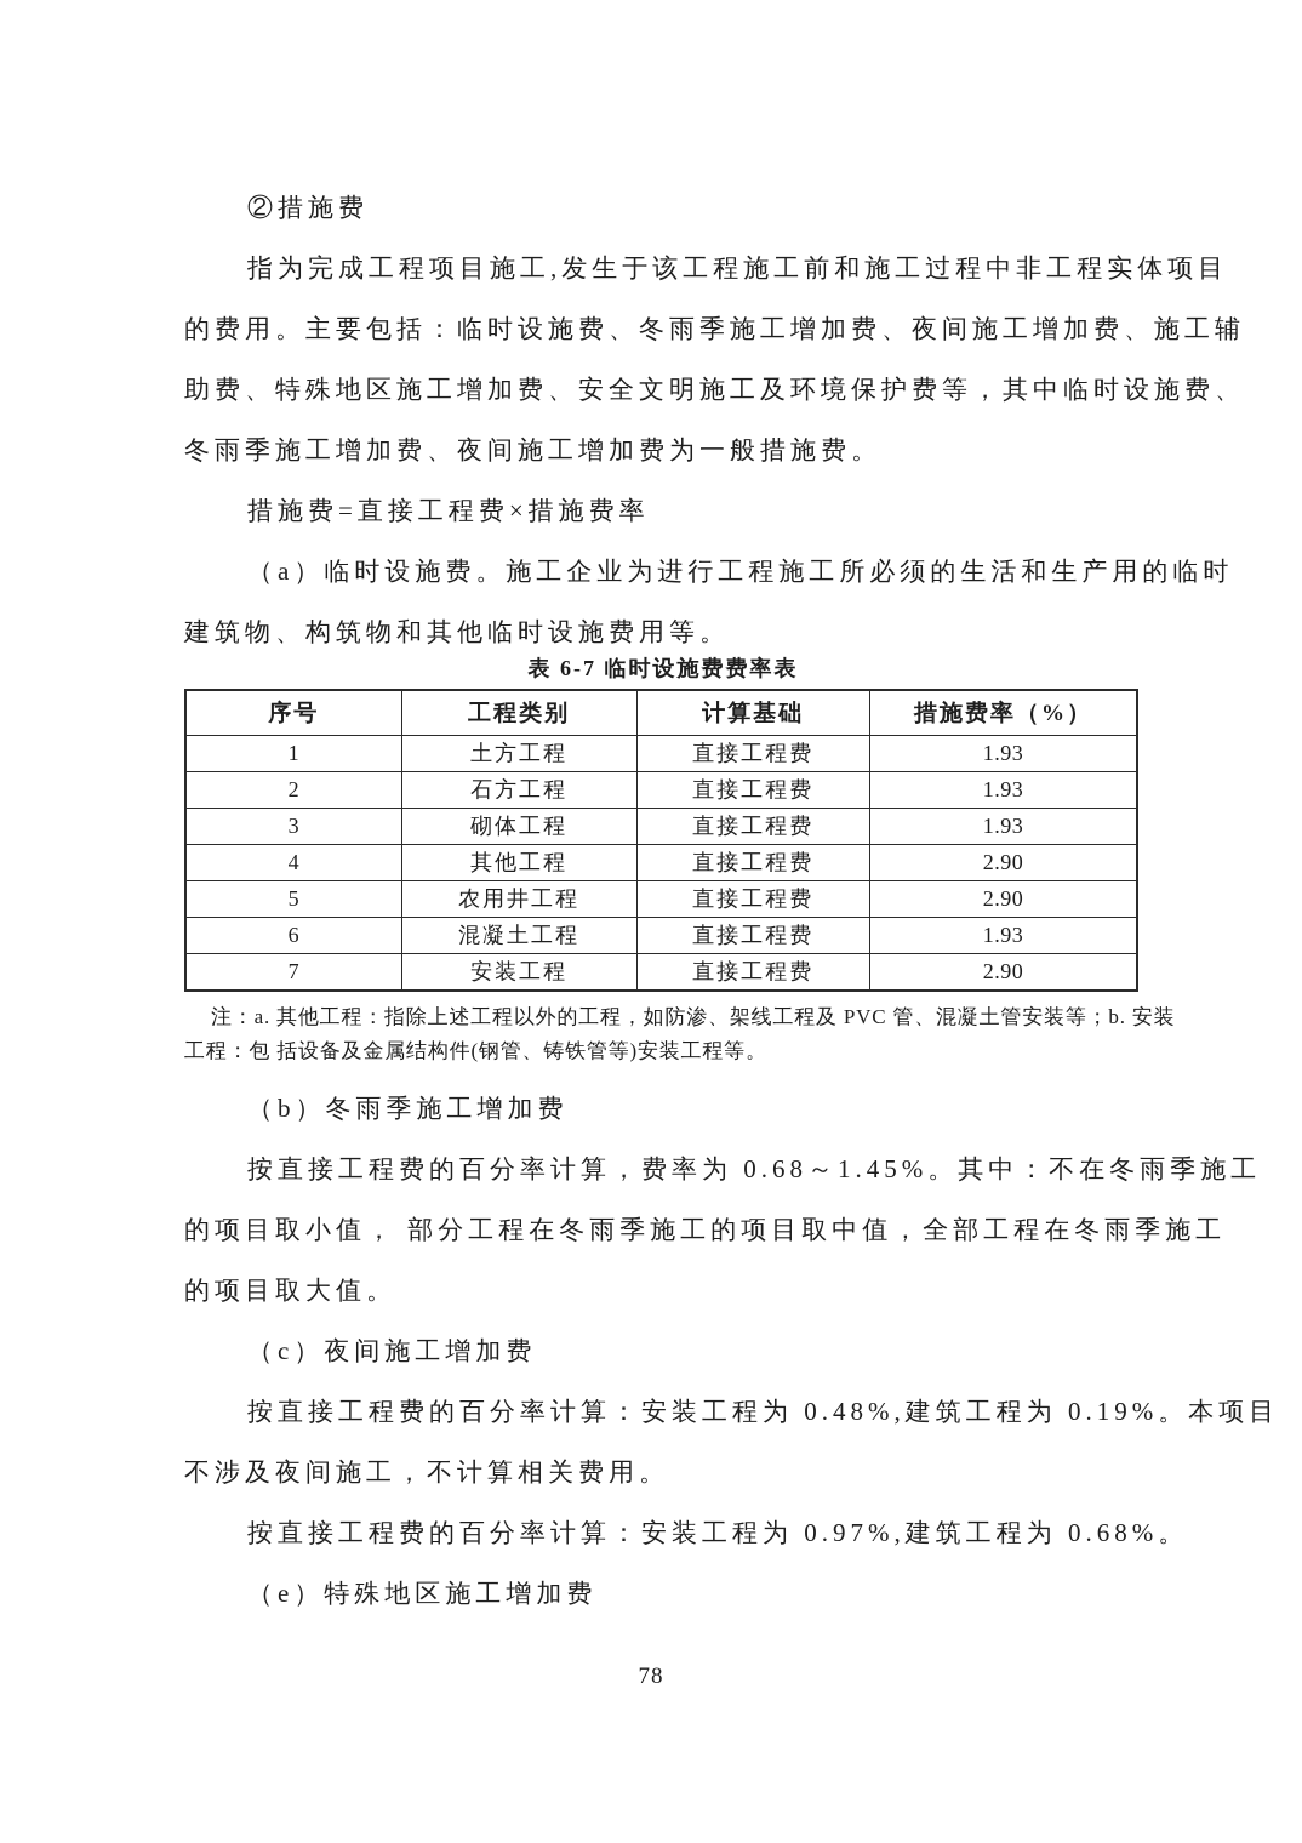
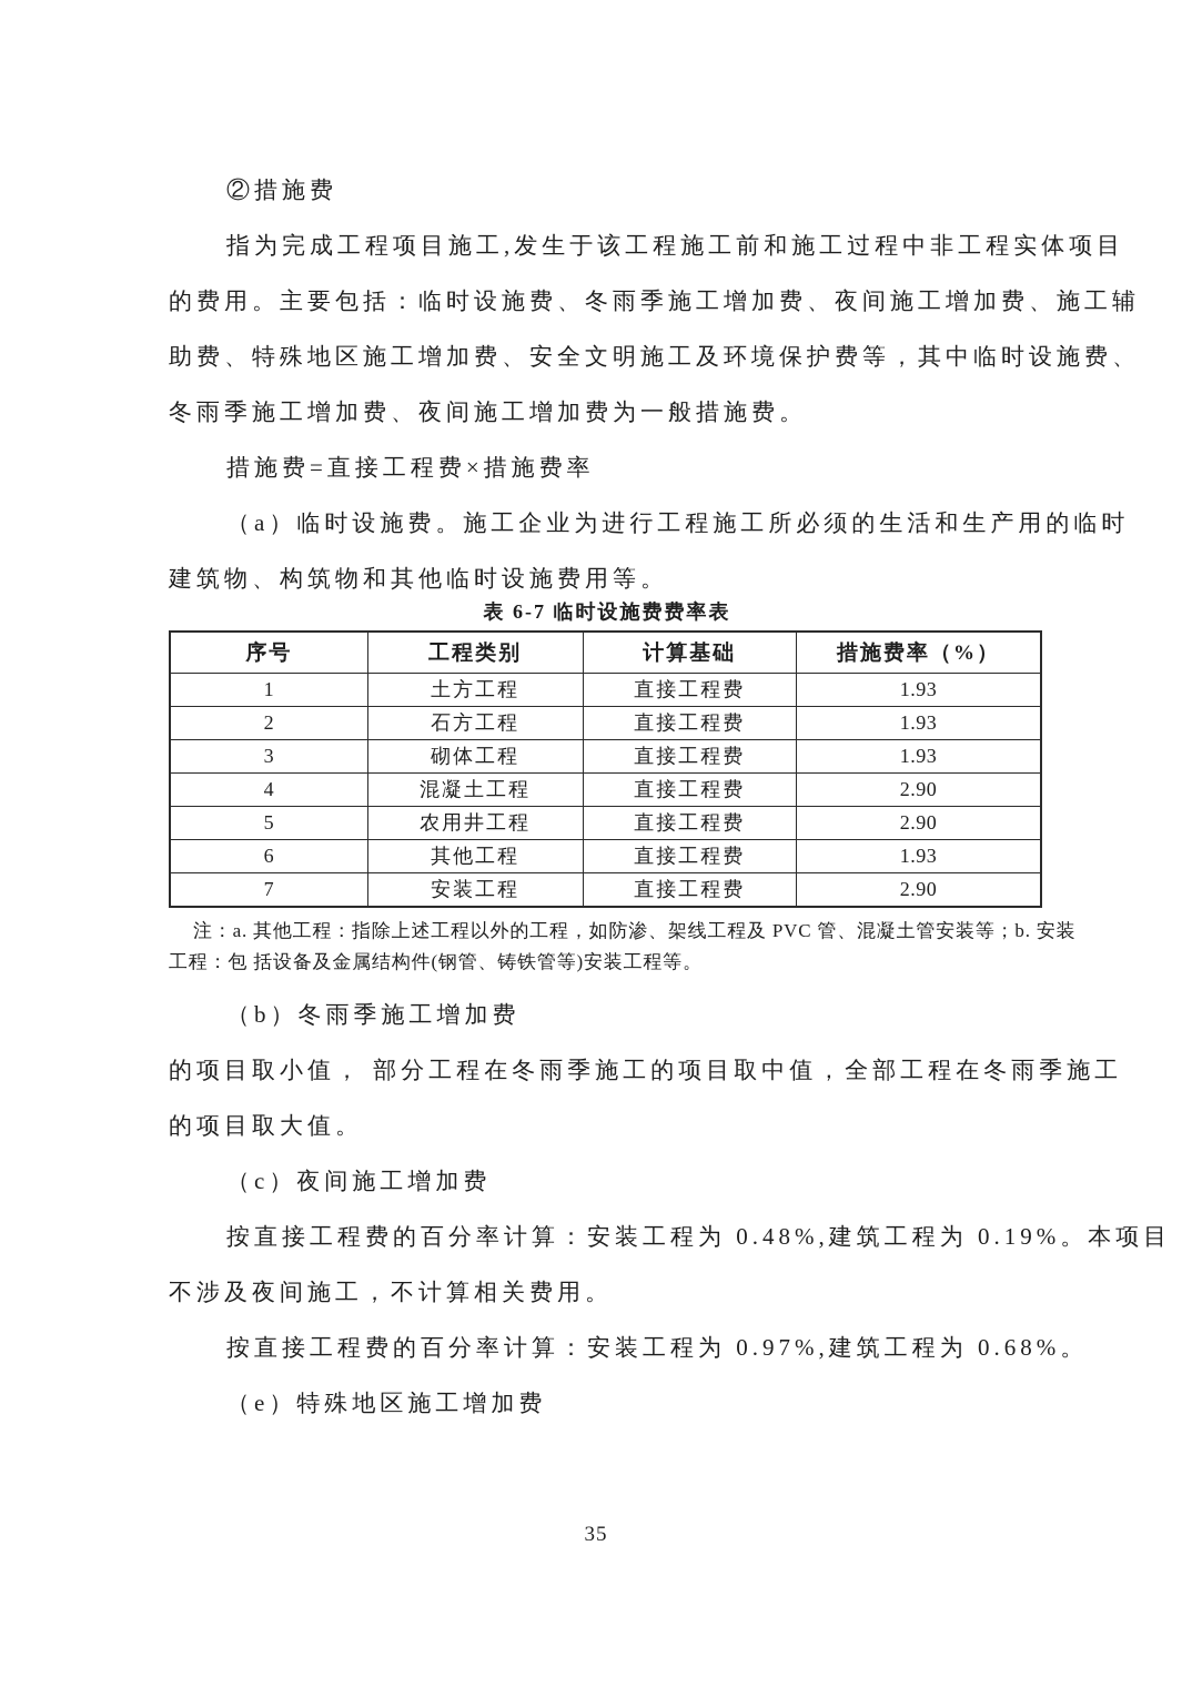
  ②措施费
  指为完成工程项目施工,发生于该工程施工前和施工过程中非工程实体项目
  的费用。主要包括：临时设施费、冬雨季施工增加费、夜间施工增加费、施工辅
  助费、特殊地区施工增加费、安全文明施工及环境保护费等，其中临时设施费、
  冬雨季施工增加费、夜间施工增加费为一般措施费。
  措施费=直接工程费×措施费率
  （a）临时设施费。施工企业为进行工程施工所必须的生活和生产用的临时
  建筑物、构筑物和其他临时设施费用等。
  表 6-7 临时设施费费率表
  序号	工程类别	计算基础	措施费率（%）
  1	土方工程	直接工程费	1.93
  2	石方工程	直接工程费	1.93
  3	砌体工程	直接工程费	1.93
- 4	其他工程	直接工程费	2.90
+ 4	混凝土工程	直接工程费	2.90
  5	农用井工程	直接工程费	2.90
- 6	混凝土工程	直接工程费	1.93
+ 6	其他工程	直接工程费	1.93
  7	安装工程	直接工程费	2.90
  注：a. 其他工程：指除上述工程以外的工程，如防渗、架线工程及 PVC 管、混凝土管安装等；b. 安装
  工程：包 括设备及金属结构件(钢管、铸铁管等)安装工程等。
  （b）冬雨季施工增加费
- 按直接工程费的百分率计算，费率为 0.68～1.45%。其中：不在冬雨季施工
  的项目取小值， 部分工程在冬雨季施工的项目取中值，全部工程在冬雨季施工
  的项目取大值。
  （c）夜间施工增加费
  按直接工程费的百分率计算：安装工程为 0.48%,建筑工程为 0.19%。本项目
  不涉及夜间施工，不计算相关费用。
  按直接工程费的百分率计算：安装工程为 0.97%,建筑工程为 0.68%。
  （e）特殊地区施工增加费
- 78
+ 35
